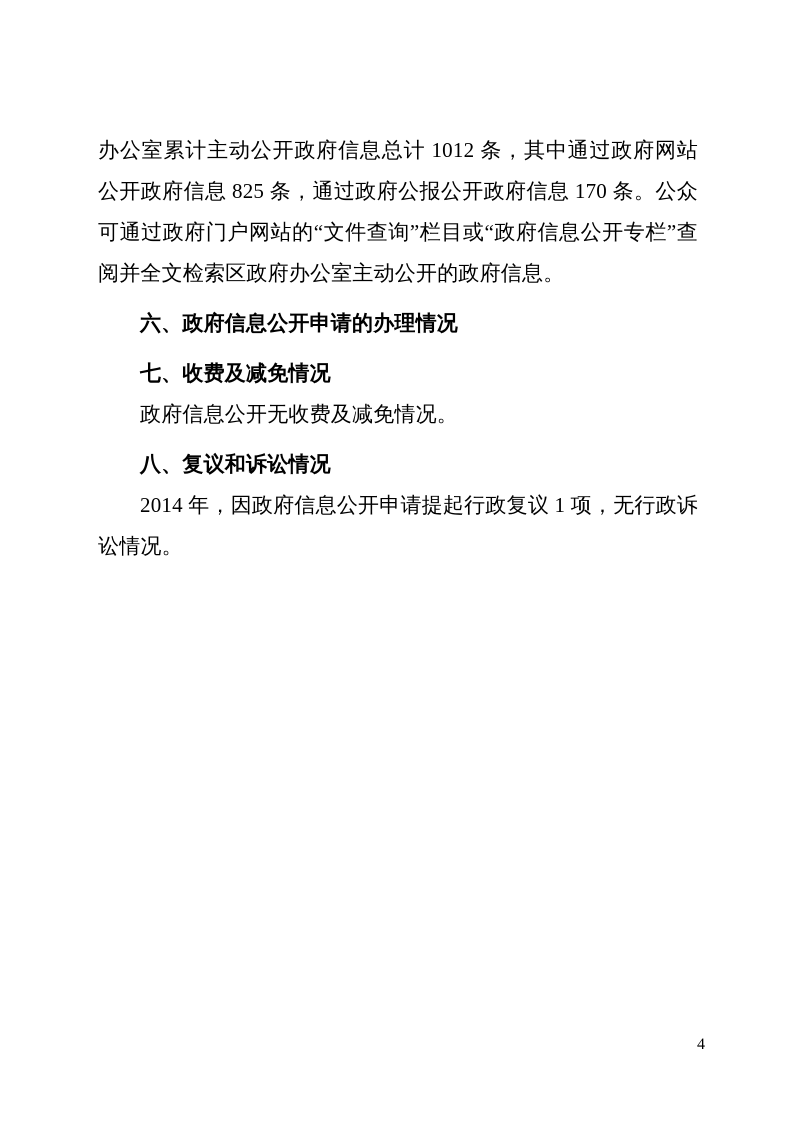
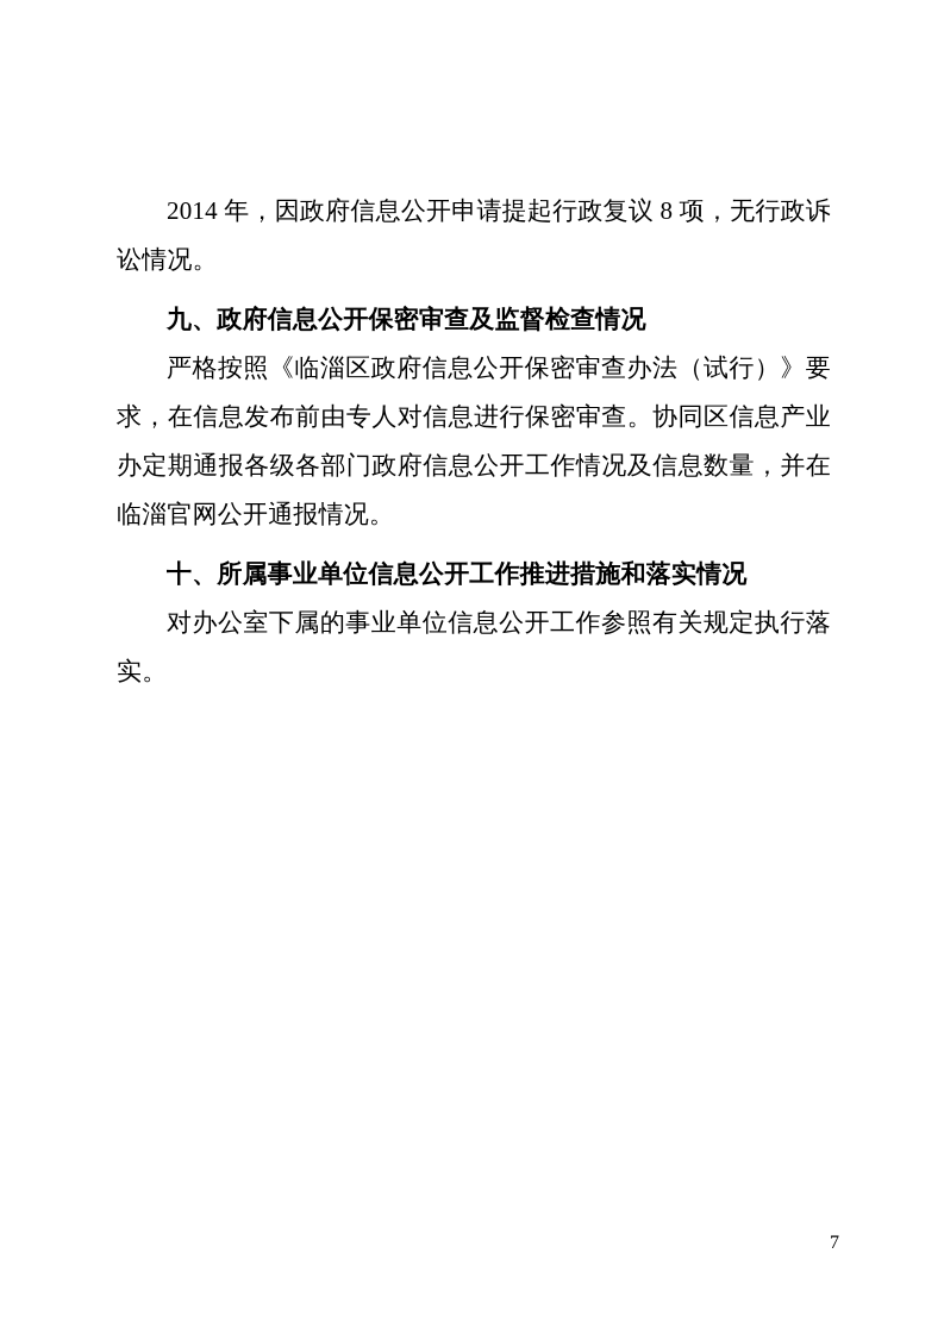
- 办公室累计主动公开政府信息总计 1012 条，其中通过政府网站公开政府信息 825 条，通过政府公报公开政府信息 170 条。公众可通过政府门户网站的“文件查询”栏目或“政府信息公开专栏”查阅并全文检索区政府办公室主动公开的政府信息。
- 六、政府信息公开申请的办理情况
- 七、收费及减免情况
- 政府信息公开无收费及减免情况。
- 八、复议和诉讼情况
- 2014 年，因政府信息公开申请提起行政复议 1 项，无行政诉讼情况。
+ 2014 年，因政府信息公开申请提起行政复议 8 项，无行政诉讼情况。
+ 九、政府信息公开保密审查及监督检查情况
+ 严格按照《临淄区政府信息公开保密审查办法（试行）》要求，在信息发布前由专人对信息进行保密审查。协同区信息产业办定期通报各级各部门政府信息公开工作情况及信息数量，并在临淄官网公开通报情况。
+ 十、所属事业单位信息公开工作推进措施和落实情况
+ 对办公室下属的事业单位信息公开工作参照有关规定执行落实。
- 4
+ 7
